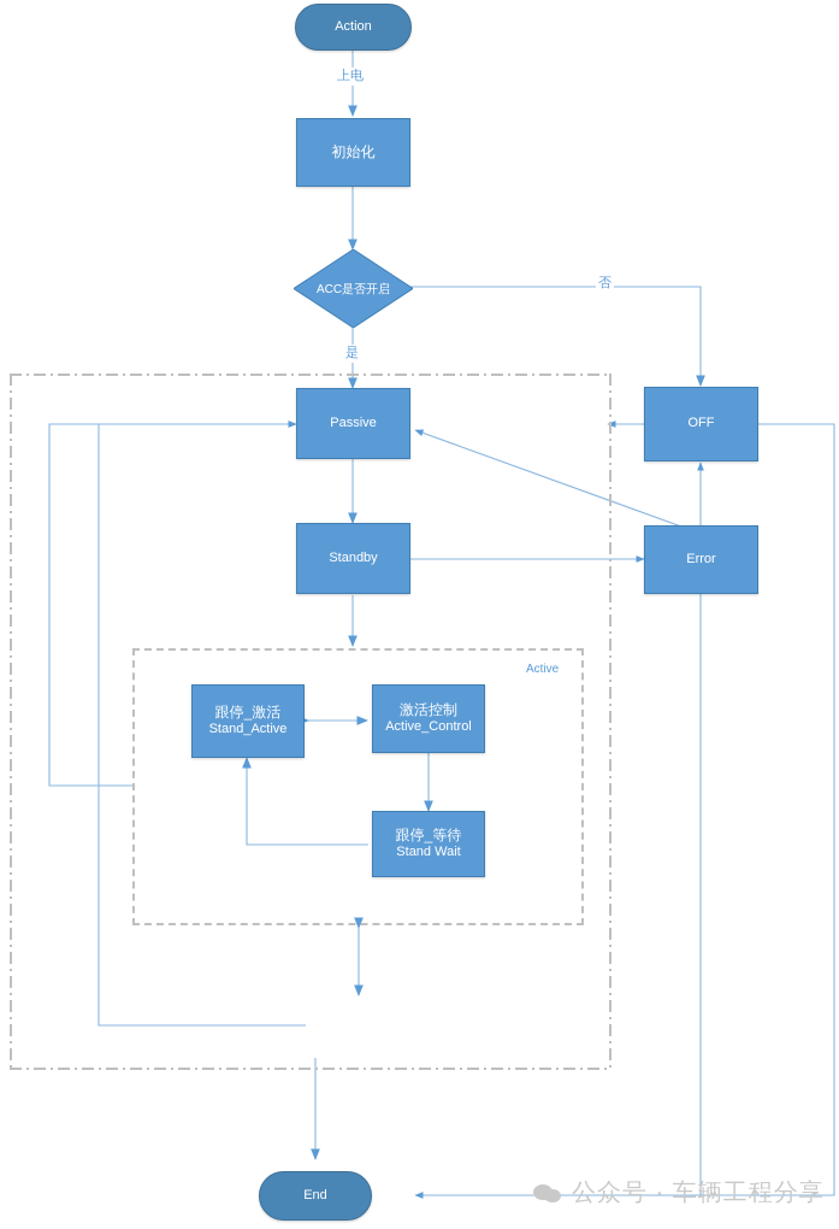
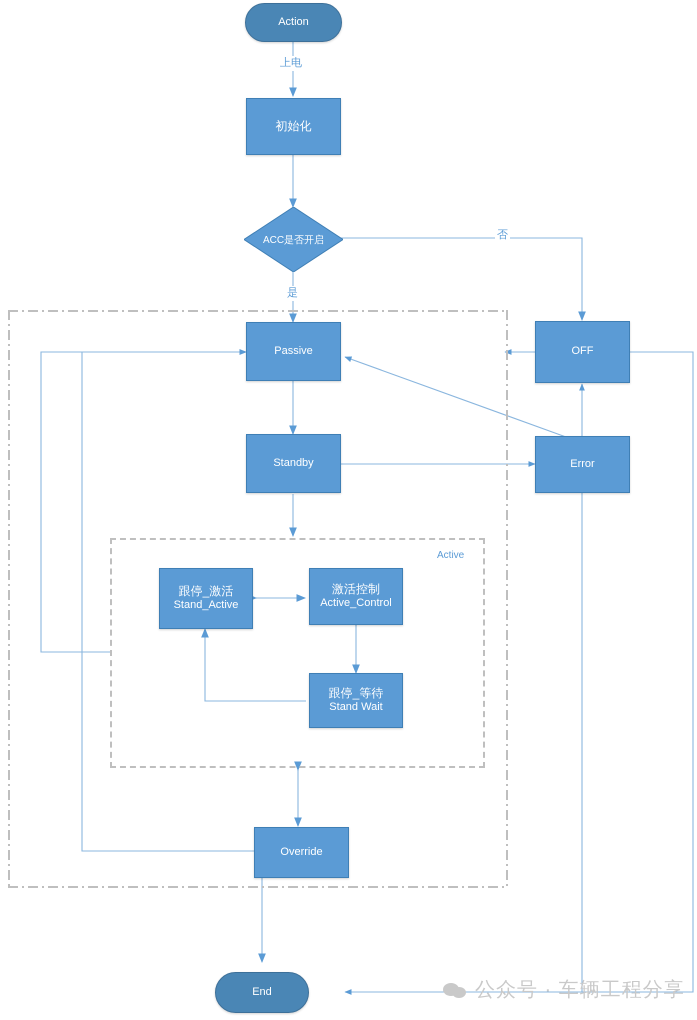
  Active
  Action
  初始化
  ACC是否开启
  Passive
  OFF
  Standby
  Error
  跟停_激活
  Stand_Active
  激活控制
  Active_Control
  跟停_等待
  Stand Wait
+ Override
  End
  上电
  是
  否
  公众号 · 车辆工程分享
